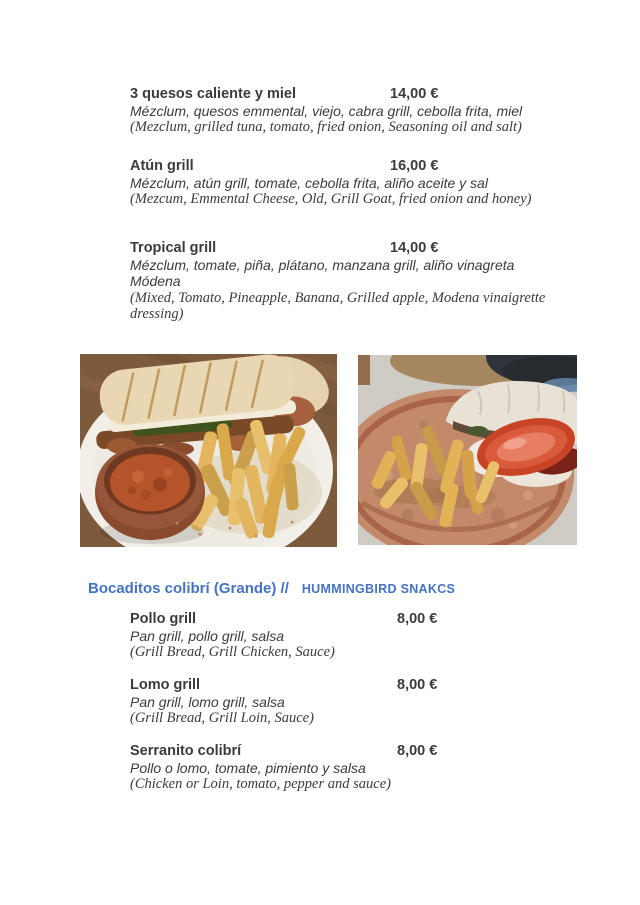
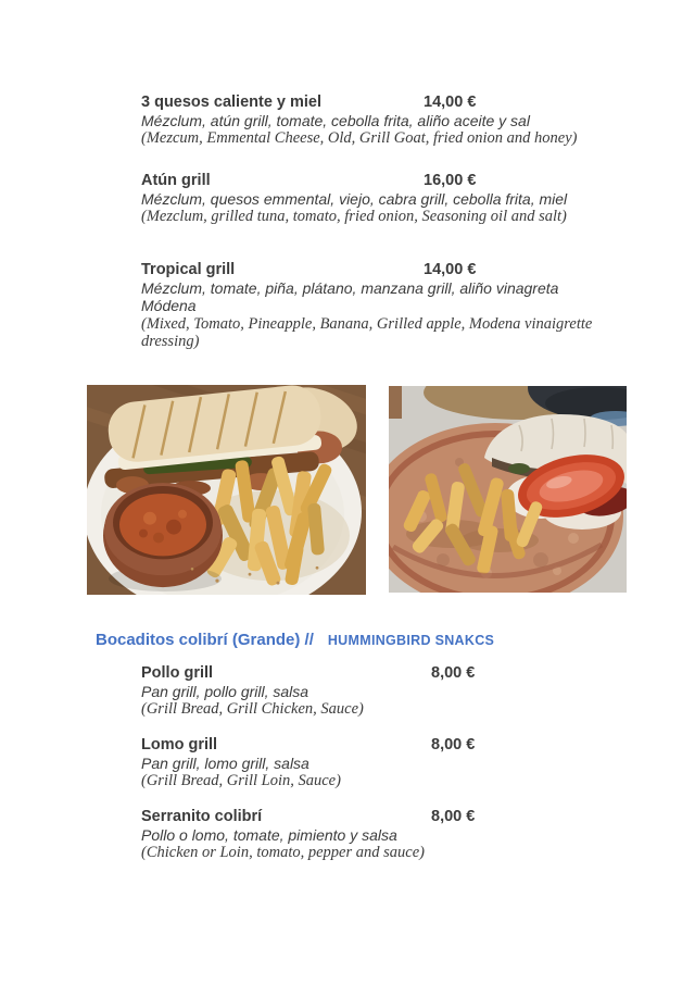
  3 quesos caliente y miel
  14,00 €
- Mézclum, quesos emmental, viejo, cabra grill, cebolla frita, miel
+ Mézclum, atún grill, tomate, cebolla frita, aliño aceite y sal
- (Mezclum, grilled tuna, tomato, fried onion, Seasoning oil and salt)
+ (Mezcum, Emmental Cheese, Old, Grill Goat, fried onion and honey)
  Atún grill
  16,00 €
- Mézclum, atún grill, tomate, cebolla frita, aliño aceite y sal
+ Mézclum, quesos emmental, viejo, cabra grill, cebolla frita, miel
- (Mezcum, Emmental Cheese, Old, Grill Goat, fried onion and honey)
+ (Mezclum, grilled tuna, tomato, fried onion, Seasoning oil and salt)
  Tropical grill
  14,00 €
  Mézclum, tomate, piña, plátano, manzana grill, aliño vinagreta
  Módena
  (Mixed, Tomato, Pineapple, Banana, Grilled apple, Modena vinaigrette
  dressing)
  Bocaditos colibrí (Grande) // HUMMINGBIRD SNAKCS
  Pollo grill
  8,00 €
  Pan grill, pollo grill, salsa
  (Grill Bread, Grill Chicken, Sauce)
  Lomo grill
  8,00 €
  Pan grill, lomo grill, salsa
  (Grill Bread, Grill Loin, Sauce)
  Serranito colibrí
  8,00 €
  Pollo o lomo, tomate, pimiento y salsa
  (Chicken or Loin, tomato, pepper and sauce)
